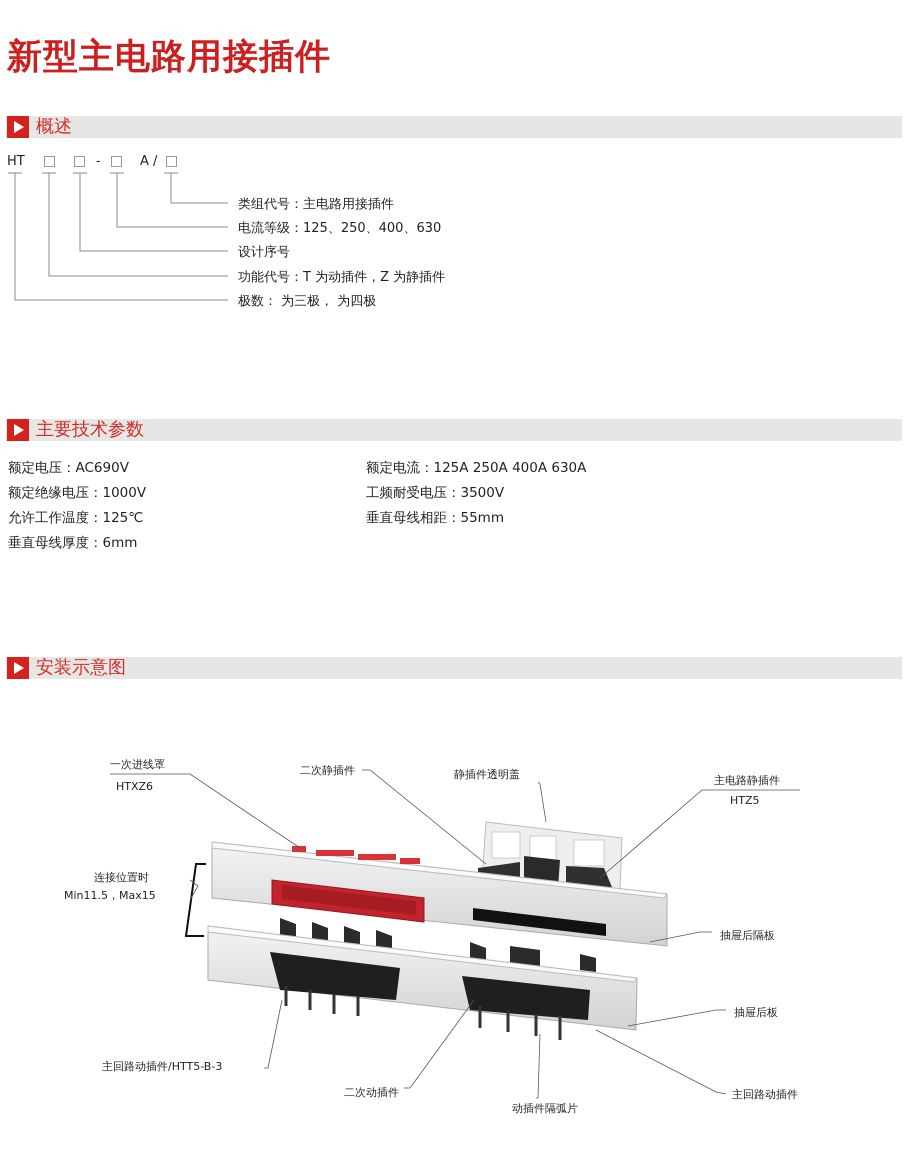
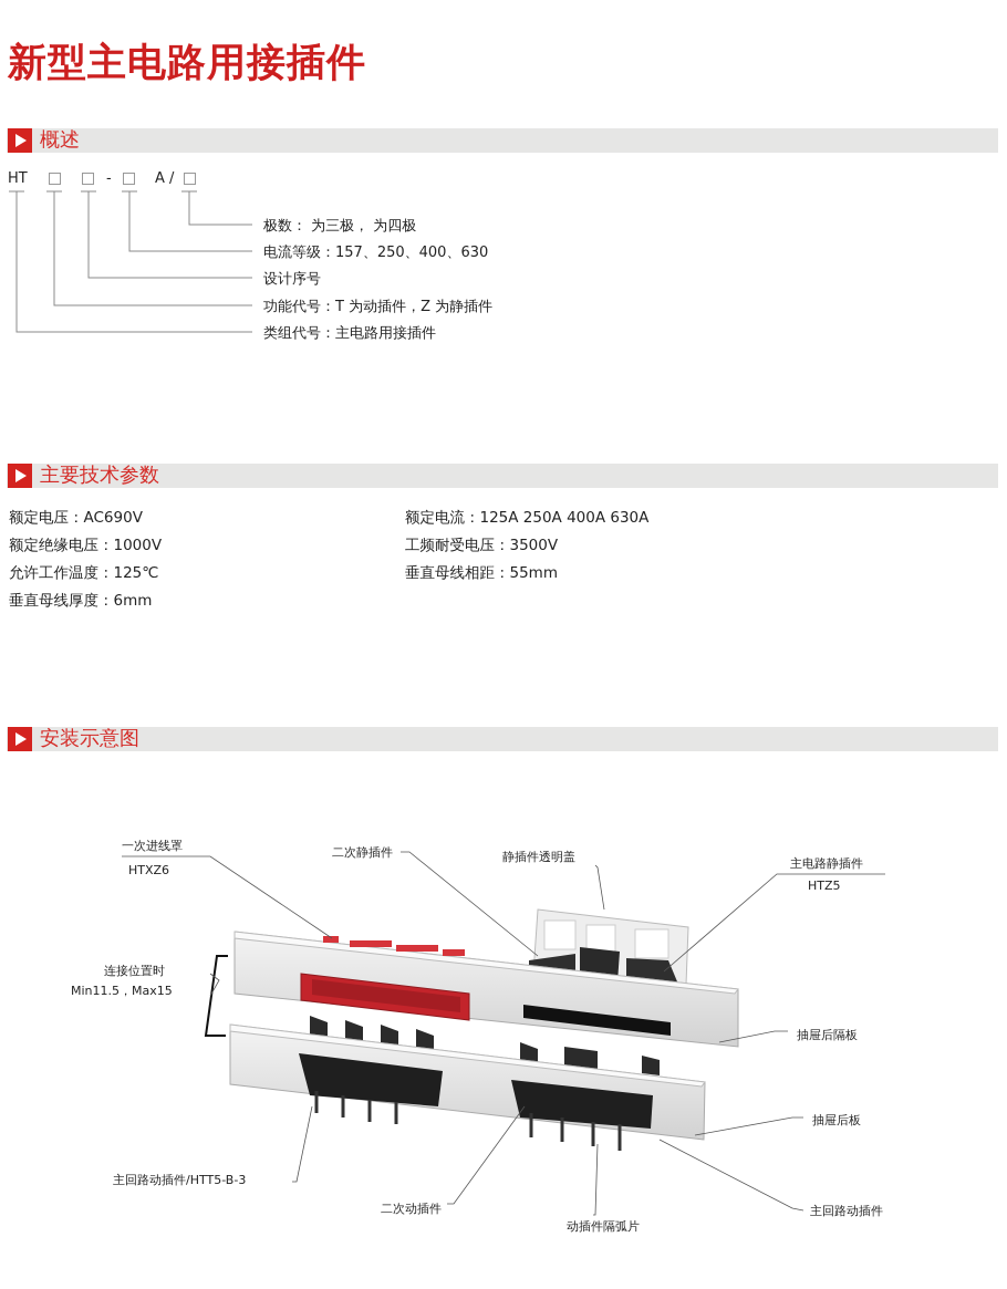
  新型主电路用接插件
  概述
  HT
  -
  A /
- 类组代号：主电路用接插件
+ 极数： 为三极， 为四极
- 电流等级：125、250、400、630
+ 电流等级：157、250、400、630
  设计序号
  功能代号：T 为动插件，Z 为静插件
- 极数： 为三极， 为四极
+ 类组代号：主电路用接插件
  主要技术参数
  额定电压：AC690V
  额定绝缘电压：1000V
  允许工作温度：125℃
  垂直母线厚度：6mm
  额定电流：125A 250A 400A 630A
  工频耐受电压：3500V
  垂直母线相距：55mm
  安装示意图
  一次进线罩
  HTXZ6
  二次静插件
  静插件透明盖
  主电路静插件
  HTZ5
  连接位置时
  Min11.5，Max15
  抽屉后隔板
  抽屉后板
  主回路动插件/HTT5-B-3
  二次动插件
  动插件隔弧片
  主回路动插件
